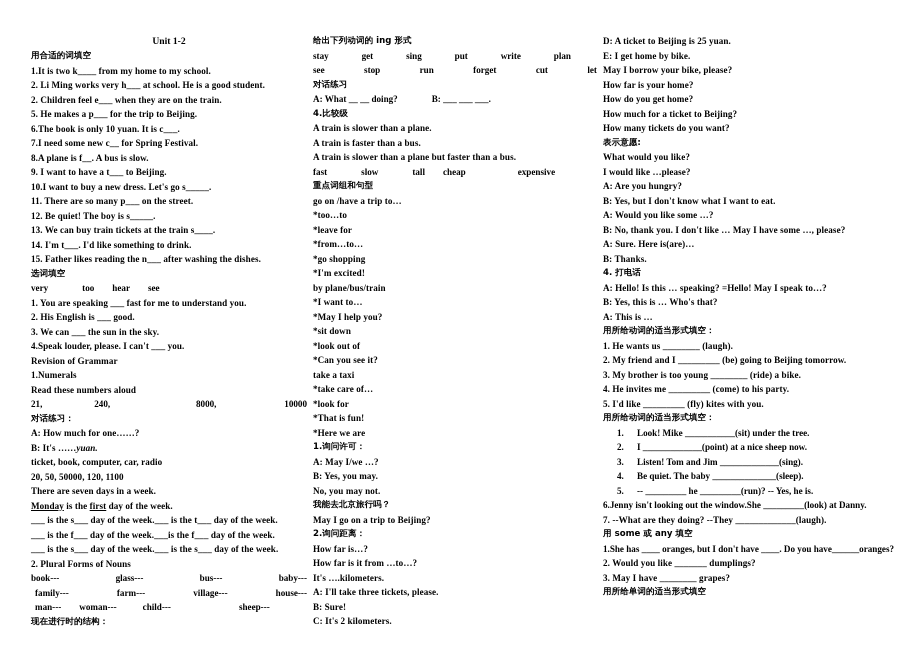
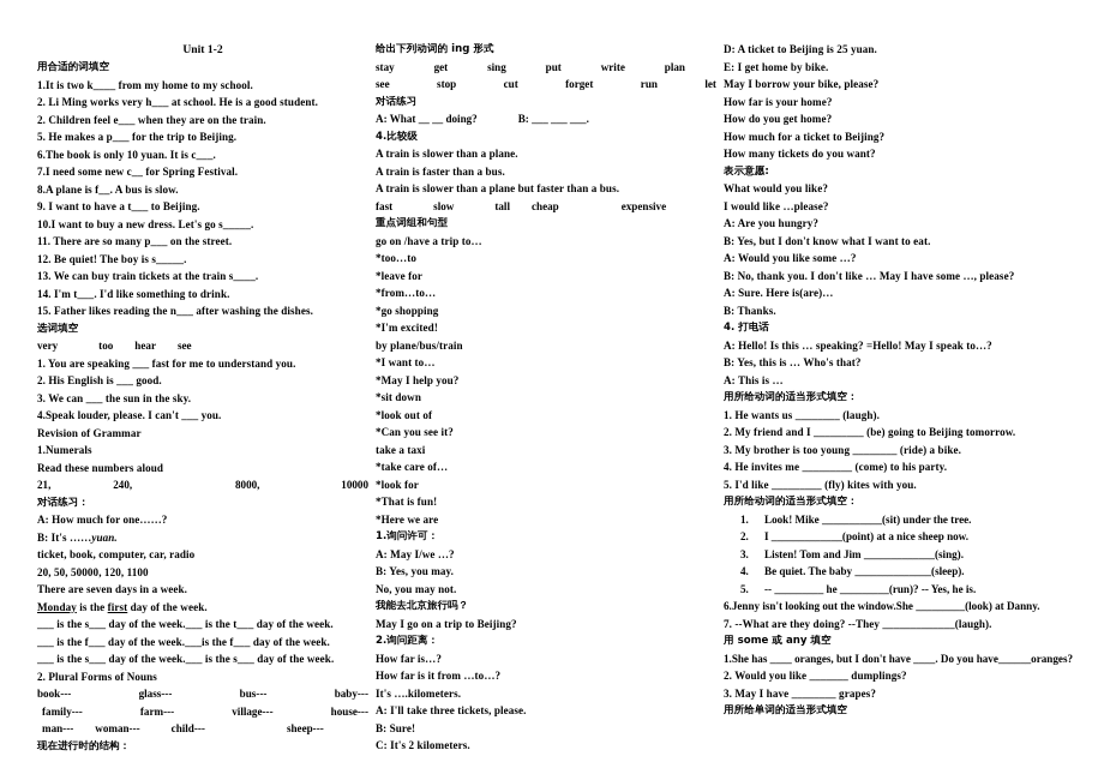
  Unit 1-2
  用合适的词填空
  1.It is two k____ from my home to my school.
  2. Li Ming works very h___ at school. He is a good student.
  2. Children feel e___ when they are on the train.
  5. He makes a p___ for the trip to Beijing.
  6.The book is only 10 yuan. It is c___.
  7.I need some new c__ for Spring Festival.
  8.A plane is f__. A bus is slow.
  9. I want to have a t___ to Beijing.
  10.I want to buy a new dress. Let's go s_____.
  11. There are so many p___ on the street.
  12. Be quiet! The boy is s_____.
  13. We can buy train tickets at the train s____.
  14. I'm t___. I'd like something to drink.
  15. Father likes reading the n___ after washing the dishes.
  选词填空
  very
  too
  hear
  see
  1. You are speaking ___ fast for me to understand you.
  2. His English is ___ good.
  3. We can ___ the sun in the sky.
  4.Speak louder, please. I can't ___ you.
  Revision of Grammar
  1.Numerals
  Read these numbers aloud
  21,
  240,
  8000,
  10000
  对话练习：
  A: How much for one……?
  B: It's ……yuan.
  ticket, book, computer, car, radio
  20, 50, 50000, 120, 1100
  There are seven days in a week.
  Monday is the first day of the week.
  ___ is the s___ day of the week.___ is the t___ day of the week.
  ___ is the f___ day of the week.___is the f___ day of the week.
  ___ is the s___ day of the week.___ is the s___ day of the week.
  2. Plural Forms of Nouns
  book---
  glass---
  bus---
  baby---
  family---
  farm---
  village---
  house---
  man---
  woman---
  child---
  sheep---
  现在进行时的结构：
  给出下列动词的 ing 形式
  stay
  get
  sing
  put
  write
  plan
  see
  stop
- run
+ cut
  forget
- cut
+ run
  let
  对话练习
  A: What __ __ doing?
  B: ___ ___ ___.
  4.比较级
  A train is slower than a plane.
  A train is faster than a bus.
  A train is slower than a plane but faster than a bus.
  fast
  slow
  tall
  cheap
  expensive
  重点词组和句型
  go on /have a trip to…
  *too…to
  *leave for
  *from…to…
  *go shopping
  *I'm excited!
  by plane/bus/train
  *I want to…
  *May I help you?
  *sit down
  *look out of
  *Can you see it?
  take a taxi
  *take care of…
  *look for
  *That is fun!
  *Here we are
  1.询问许可：
  A: May I/we …?
  B: Yes, you may.
  No, you may not.
  我能去北京旅行吗？
  May I go on a trip to Beijing?
  2.询问距离：
  How far is…?
  How far is it from …to…?
  It's ….kilometers.
  A: I'll take three tickets, please.
  B: Sure!
  C: It's 2 kilometers.
  D: A ticket to Beijing is 25 yuan.
  E: I get home by bike.
  May I borrow your bike, please?
  How far is your home?
  How do you get home?
  How much for a ticket to Beijing?
  How many tickets do you want?
  表示意愿:
  What would you like?
  I would like …please?
  A: Are you hungry?
  B: Yes, but I don't know what I want to eat.
  A: Would you like some …?
  B: No, thank you. I don't like … May I have some …, please?
  A: Sure. Here is(are)…
  B: Thanks.
  4. 打电话
  A: Hello! Is this … speaking? =Hello! May I speak to…?
  B: Yes, this is … Who's that?
  A: This is …
  用所给动词的适当形式填空：
  1. He wants us ________ (laugh).
  2. My friend and I _________ (be) going to Beijing tomorrow.
  3. My brother is too young ________ (ride) a bike.
  4. He invites me _________ (come) to his party.
  5. I'd like _________ (fly) kites with you.
  用所给动词的适当形式填空：
  1.
  Look! Mike ___________(sit) under the tree.
  2.
  I _____________(point) at a nice sheep now.
  3.
  Listen! Tom and Jim _____________(sing).
  4.
  Be quiet. The baby ______________(sleep).
  5.
  -- _________ he _________(run)? -- Yes, he is.
  6.Jenny isn't looking out the window.She _________(look) at Danny.
  7. --What are they doing? --They _____________(laugh).
  用 some 或 any 填空
  1.She has ____ oranges, but I don't have ____. Do you have______oranges?
  2. Would you like _______ dumplings?
  3. May I have ________ grapes?
  用所给单词的适当形式填空
